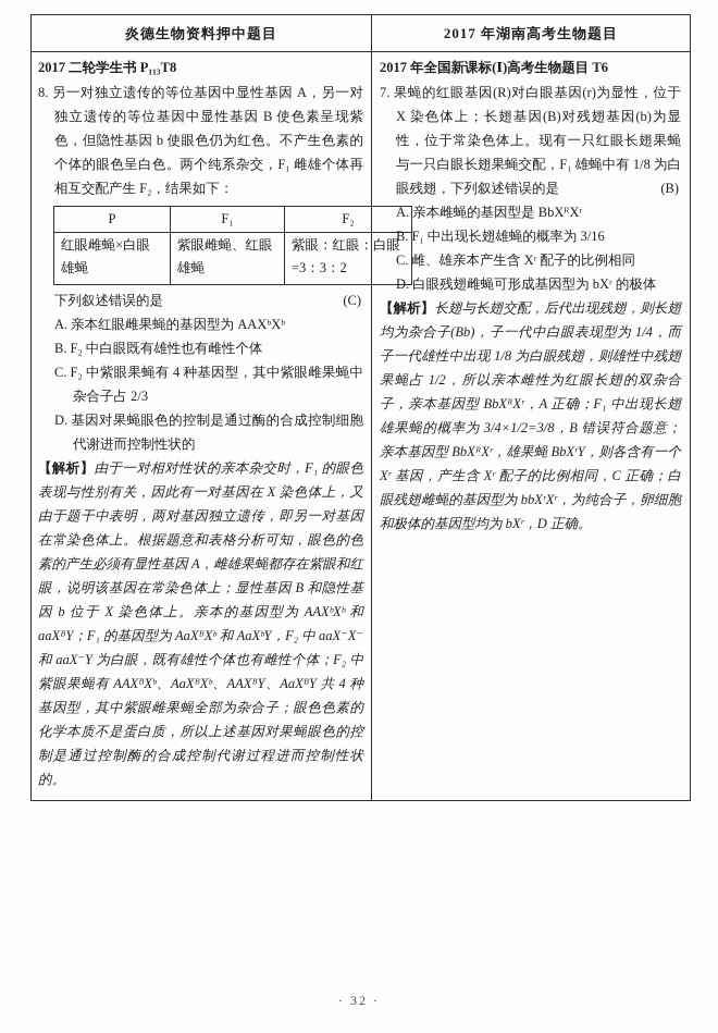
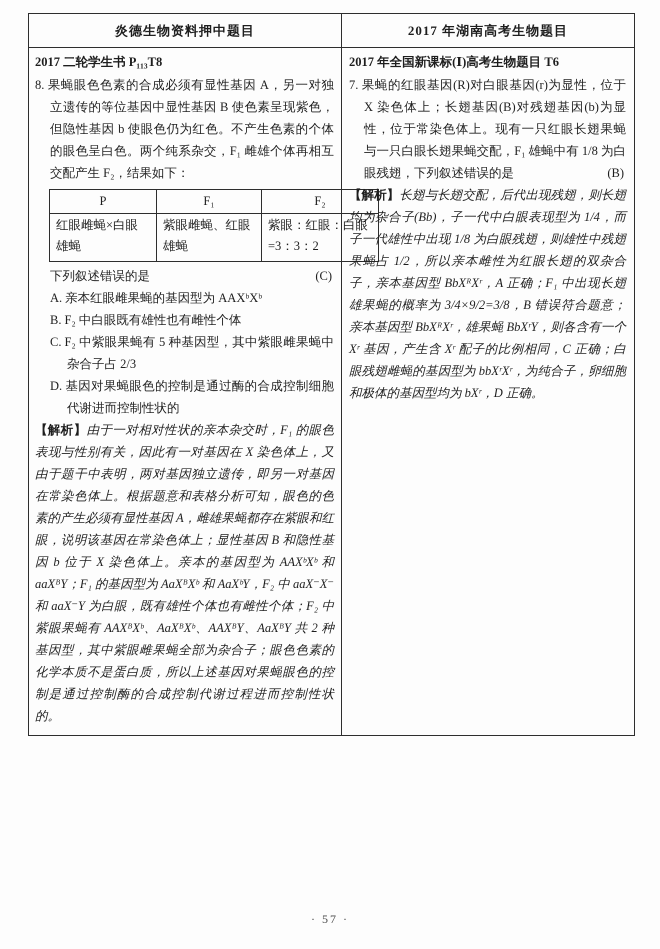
  炎德生物资料押中题目
  2017 年湖南高考生物题目
  2017 二轮学生书 P₁₁₃T8
- 8. 另一对独立遗传的等位基因中显性基因 A，另一对独立遗传的等位基因中显性基因 B 使色素呈现紫色，但隐性基因 b 使眼色仍为红色。不产生色素的个体的眼色呈白色。两个纯系杂交，F₁ 雌雄个体再相互交配产生 F₂，结果如下：
+ 8. 果蝇眼色色素的合成必须有显性基因 A，另一对独立遗传的等位基因中显性基因 B 使色素呈现紫色，但隐性基因 b 使眼色仍为红色。不产生色素的个体的眼色呈白色。两个纯系杂交，F₁ 雌雄个体再相互交配产生 F₂，结果如下：
  P	F₁	F₂
  红眼雌蝇×白眼雄蝇	紫眼雌蝇、红眼雄蝇	紫眼：红眼：白眼=3：3：2
  下列叙述错误的是
  (C)
  A. 亲本红眼雌果蝇的基因型为 AAXᵇXᵇ
  B. F₂ 中白眼既有雄性也有雌性个体
- C. F₂ 中紫眼果蝇有 4 种基因型，其中紫眼雌果蝇中杂合子占 2/3
+ C. F₂ 中紫眼果蝇有 5 种基因型，其中紫眼雌果蝇中杂合子占 2/3
  D. 基因对果蝇眼色的控制是通过酶的合成控制细胞代谢进而控制性状的
- 【解析】由于一对相对性状的亲本杂交时，F₁ 的眼色表现与性别有关，因此有一对基因在 X 染色体上，又由于题干中表明，两对基因独立遗传，即另一对基因在常染色体上。根据题意和表格分析可知，眼色的色素的产生必须有显性基因 A，雌雄果蝇都存在紫眼和红眼，说明该基因在常染色体上；显性基因 B 和隐性基因 b 位于 X 染色体上。亲本的基因型为 AAXᵇXᵇ 和 aaXᴮY；F₁ 的基因型为 AaXᴮXᵇ 和 AaXᵇY，F₂ 中 aaX⁻X⁻ 和 aaX⁻Y 为白眼，既有雄性个体也有雌性个体；F₂ 中紫眼果蝇有 AAXᴮXᵇ、AaXᴮXᵇ、AAXᴮY、AaXᴮY 共 4 种基因型，其中紫眼雌果蝇全部为杂合子；眼色色素的化学本质不是蛋白质，所以上述基因对果蝇眼色的控制是通过控制酶的合成控制代谢过程进而控制性状的。
+ 【解析】由于一对相对性状的亲本杂交时，F₁ 的眼色表现与性别有关，因此有一对基因在 X 染色体上，又由于题干中表明，两对基因独立遗传，即另一对基因在常染色体上。根据题意和表格分析可知，眼色的色素的产生必须有显性基因 A，雌雄果蝇都存在紫眼和红眼，说明该基因在常染色体上；显性基因 B 和隐性基因 b 位于 X 染色体上。亲本的基因型为 AAXᵇXᵇ 和 aaXᴮY；F₁ 的基因型为 AaXᴮXᵇ 和 AaXᵇY，F₂ 中 aaX⁻X⁻ 和 aaX⁻Y 为白眼，既有雄性个体也有雌性个体；F₂ 中紫眼果蝇有 AAXᴮXᵇ、AaXᴮXᵇ、AAXᴮY、AaXᴮY 共 2 种基因型，其中紫眼雌果蝇全部为杂合子；眼色色素的化学本质不是蛋白质，所以上述基因对果蝇眼色的控制是通过控制酶的合成控制代谢过程进而控制性状的。
  2017 年全国新课标(Ⅰ)高考生物题目 T6
  7. 果蝇的红眼基因(R)对白眼基因(r)为显性，位于 X 染色体上；长翅基因(B)对残翅基因(b)为显性，位于常染色体上。现有一只红眼长翅果蝇与一只白眼长翅果蝇交配，F₁ 雄蝇中有 1/8 为白眼残翅，下列叙述错误的是
  (B)
- A. 亲本雌蝇的基因型是 BbXᴿXʳ
- B. F₁ 中出现长翅雄蝇的概率为 3/16
- C. 雌、雄亲本产生含 Xʳ 配子的比例相同
- D. 白眼残翅雌蝇可形成基因型为 bXʳ 的极体
- 【解析】长翅与长翅交配，后代出现残翅，则长翅均为杂合子(Bb)，子一代中白眼表现型为 1/4，而子一代雄性中出现 1/8 为白眼残翅，则雄性中残翅果蝇占 1/2，所以亲本雌性为红眼长翅的双杂合子，亲本基因型 BbXᴿXʳ，A 正确；F₁ 中出现长翅雄果蝇的概率为 3/4×1/2=3/8，B 错误符合题意；亲本基因型 BbXᴿXʳ，雄果蝇 BbXʳY，则各含有一个 Xʳ 基因，产生含 Xʳ 配子的比例相同，C 正确；白眼残翅雌蝇的基因型为 bbXʳXʳ，为纯合子，卵细胞和极体的基因型均为 bXʳ，D 正确。
+ 【解析】长翅与长翅交配，后代出现残翅，则长翅均为杂合子(Bb)，子一代中白眼表现型为 1/4，而子一代雄性中出现 1/8 为白眼残翅，则雄性中残翅果蝇占 1/2，所以亲本雌性为红眼长翅的双杂合子，亲本基因型 BbXᴿXʳ，A 正确；F₁ 中出现长翅雄果蝇的概率为 3/4×9/2=3/8，B 错误符合题意；亲本基因型 BbXᴿXʳ，雄果蝇 BbXʳY，则各含有一个 Xʳ 基因，产生含 Xʳ 配子的比例相同，C 正确；白眼残翅雌蝇的基因型为 bbXʳXʳ，为纯合子，卵细胞和极体的基因型均为 bXʳ，D 正确。
- · 32 ·
+ · 57 ·
